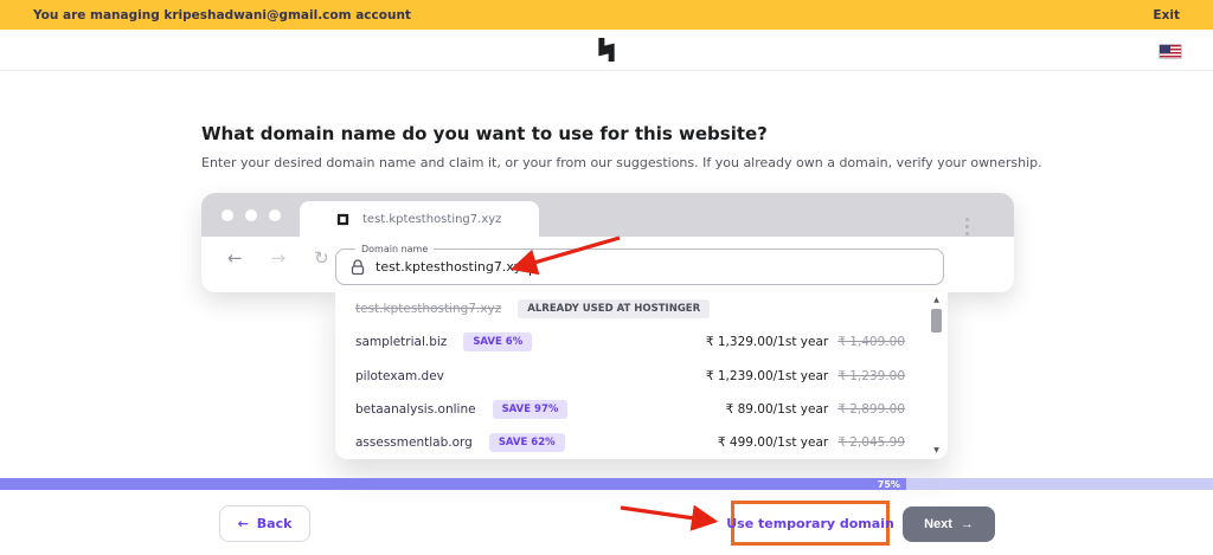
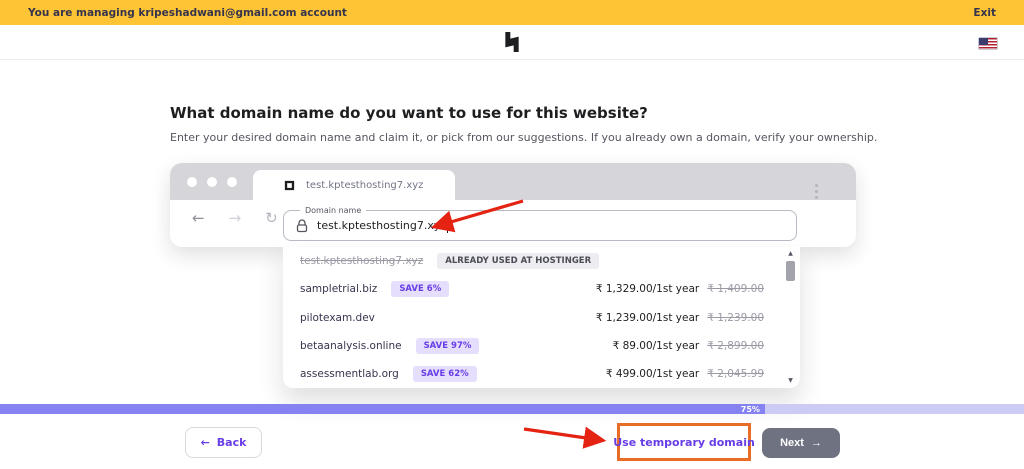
  You are managing kripeshadwani@gmail.com account
  Exit
  What domain name do you want to use for this website?
- Enter your desired domain name and claim it, or your from our suggestions. If you already own a domain, verify your ownership.
+ Enter your desired domain name and claim it, or pick from our suggestions. If you already own a domain, verify your ownership.
  test.kptesthosting7.xyz
  ←
  →
  ↻
  Domain name
  test.kptesthosting7.x
  test.kptesthosting7.xyz
  ALREADY USED AT HOSTINGER
  sampletrial.biz
  SAVE 6%
  ₹ 1,329.00/1st year
  ₹ 1,409.00
  pilotexam.dev
  ₹ 1,239.00/1st year
  ₹ 1,239.00
  betaanalysis.online
  SAVE 97%
  ₹ 89.00/1st year
  ₹ 2,899.00
  assessmentlab.org
  SAVE 62%
  ₹ 499.00/1st year
  ₹ 2,045.99
  75%
  ←
  Back
  Use temporary domain
  Next
  →
